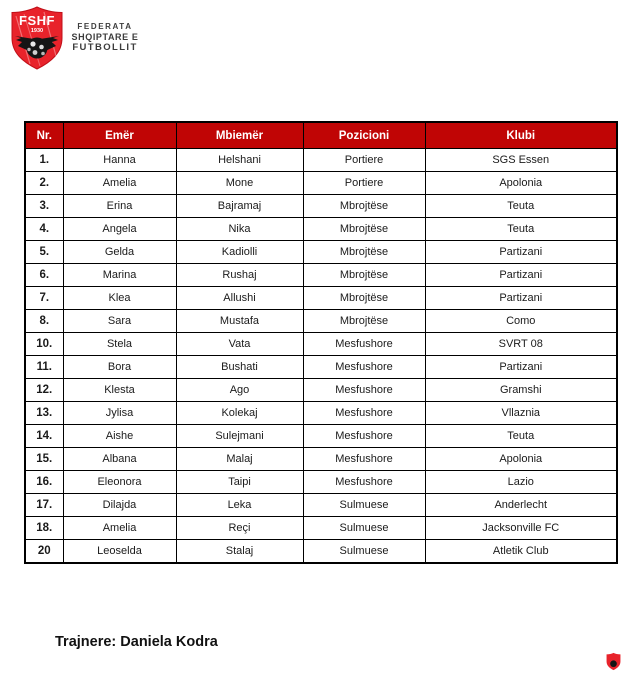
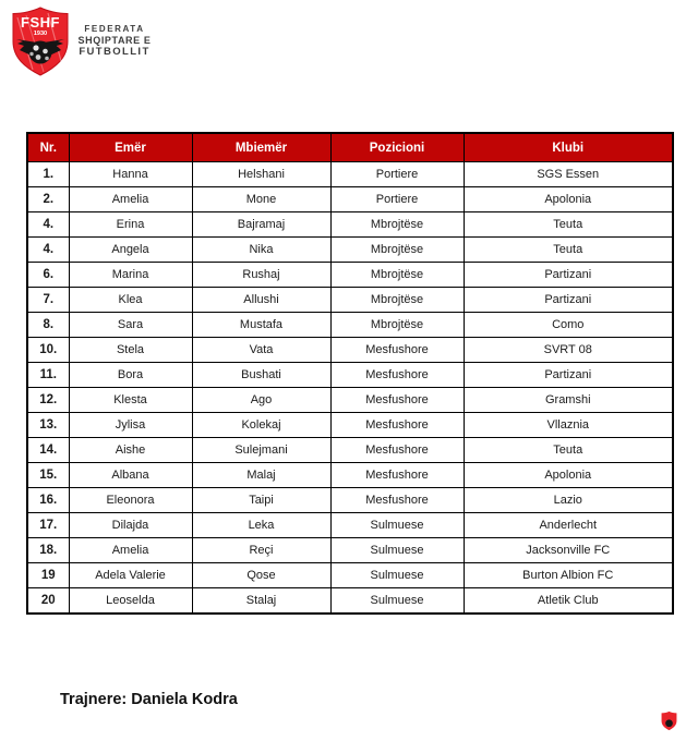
  FSHF
  FEDERATA
  SHQIPTARE E
  FUTBOLLIT
  Nr.	Emër	Mbiemër	Pozicioni	Klubi
  1.	Hanna	Helshani	Portiere	SGS Essen
  2.	Amelia	Mone	Portiere	Apolonia
- 3.	Erina	Bajramaj	Mbrojtëse	Teuta
+ 4.	Erina	Bajramaj	Mbrojtëse	Teuta
  4.	Angela	Nika	Mbrojtëse	Teuta
- 5.	Gelda	Kadiolli	Mbrojtëse	Partizani
  6.	Marina	Rushaj	Mbrojtëse	Partizani
  7.	Klea	Allushi	Mbrojtëse	Partizani
  8.	Sara	Mustafa	Mbrojtëse	Como
  10.	Stela	Vata	Mesfushore	SVRT 08
  11.	Bora	Bushati	Mesfushore	Partizani
  12.	Klesta	Ago	Mesfushore	Gramshi
  13.	Jylisa	Kolekaj	Mesfushore	Vllaznia
  14.	Aishe	Sulejmani	Mesfushore	Teuta
  15.	Albana	Malaj	Mesfushore	Apolonia
  16.	Eleonora	Taipi	Mesfushore	Lazio
  17.	Dilajda	Leka	Sulmuese	Anderlecht
  18.	Amelia	Reçi	Sulmuese	Jacksonville FC
+ 19	Adela Valerie	Qose	Sulmuese	Burton Albion FC
  20	Leoselda	Stalaj	Sulmuese	Atletik Club
  Trajnere: Daniela Kodra
